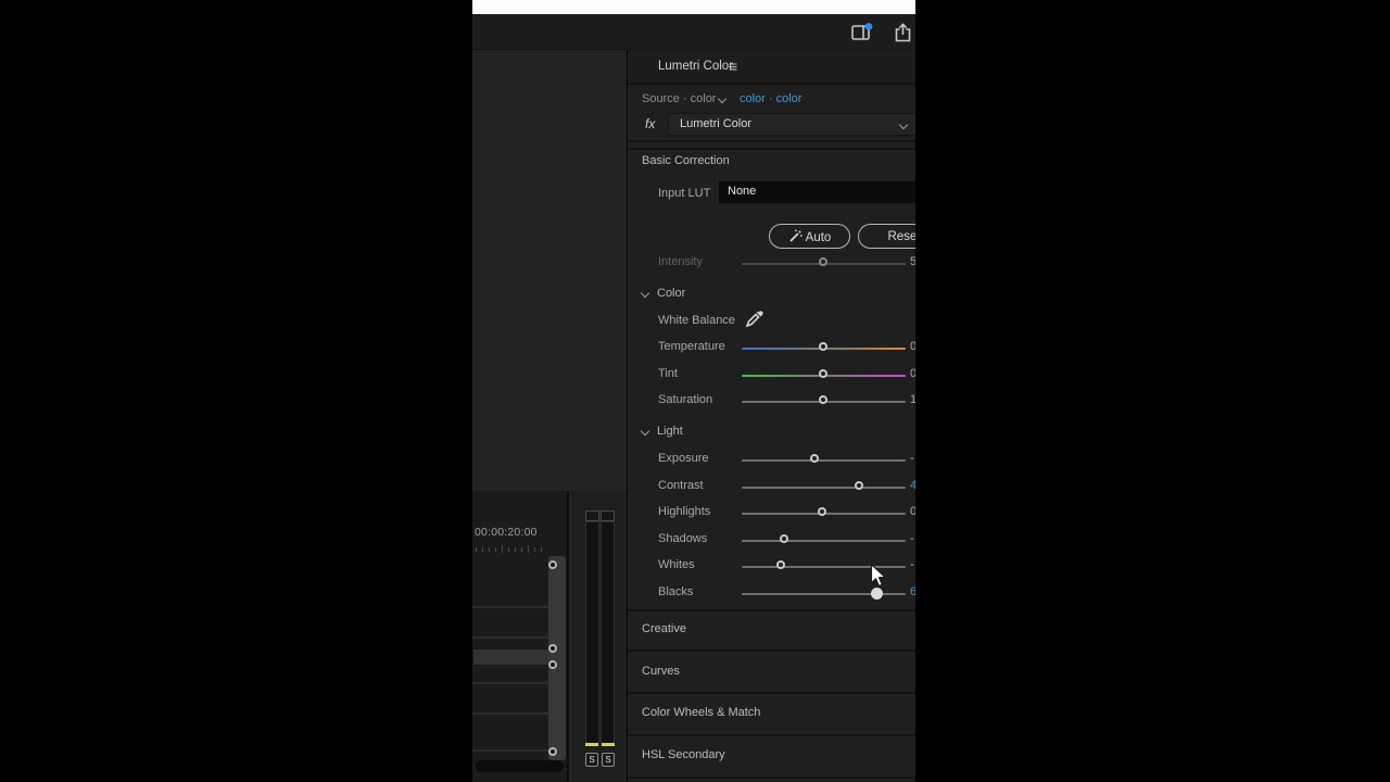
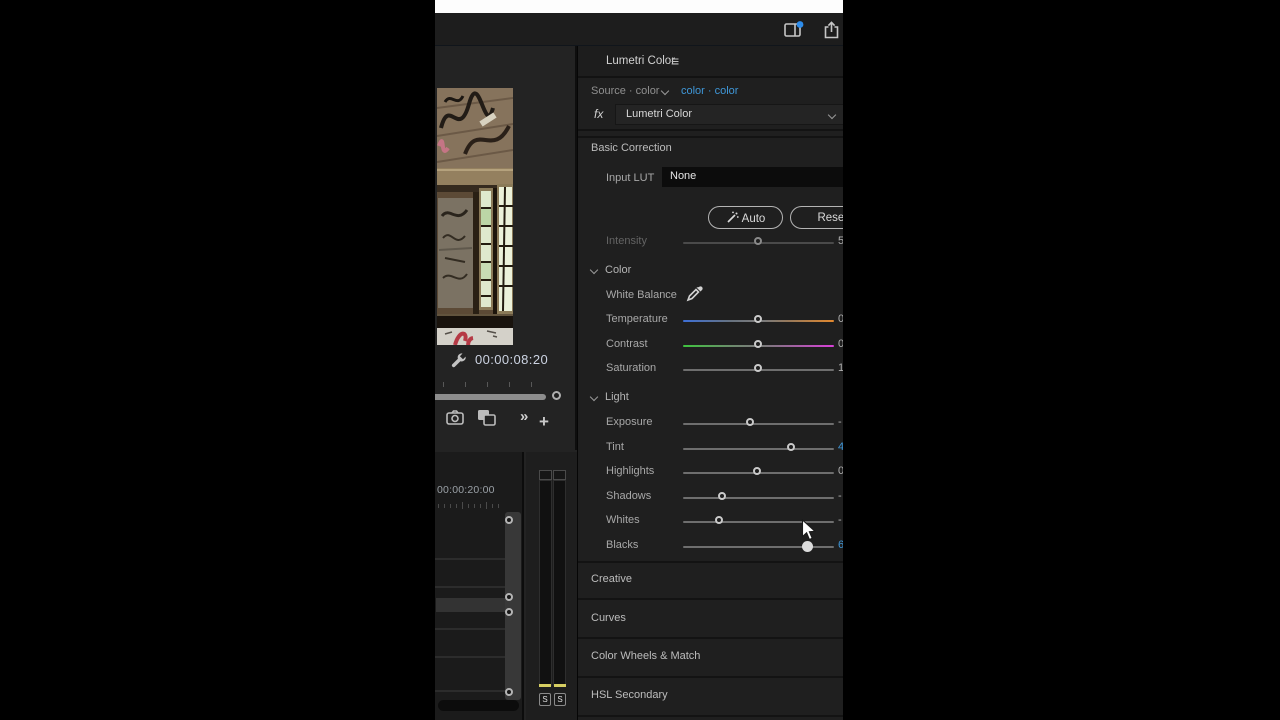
+ 00:00:08:20
+ »
+ +
  00:00:20:00
  S
  S
  Lumetri Color
  ≡
  Source · color
  color · color
  fx
  Lumetri Color
  Basic Correction
  Input LUT
  None
  Auto
  Rese
  Intensity
  5
  Color
  White Balance
  Temperature
  0
- Tint
+ Contrast
  0
  Saturation
  1
  Light
  Exposure
  -
- Contrast
+ Tint
  4
  Highlights
  0
  Shadows
  -
  Whites
  -
  Blacks
  6
  Creative
  Curves
  Color Wheels & Match
  HSL Secondary
